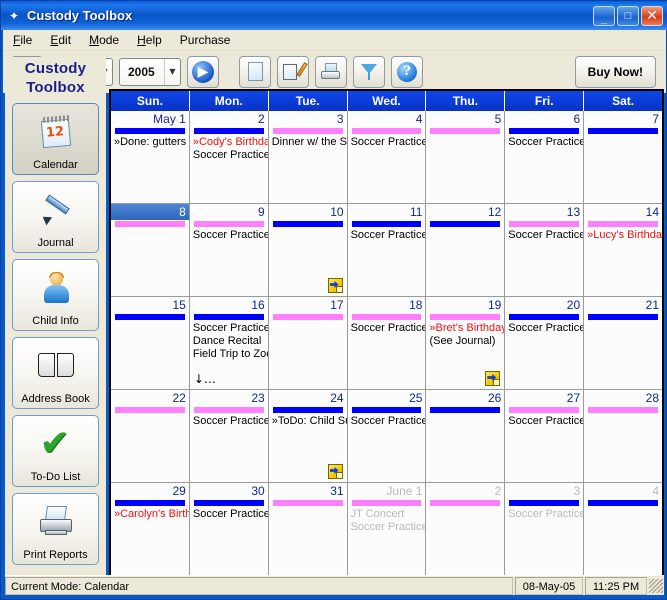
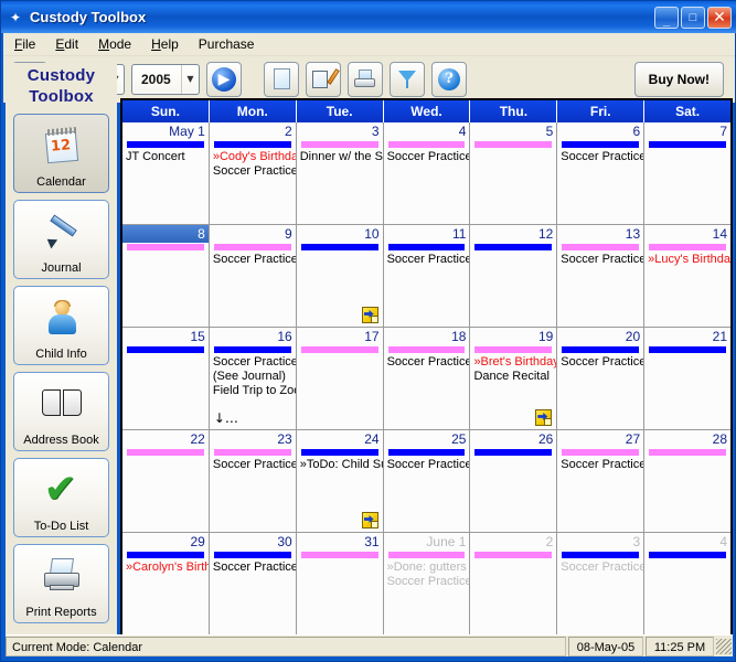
  ✦
  Custody Toolbox
  _
  □
  ✕
  File
  Edit
  Mode
  Help
  Purchase
  2005
  ▼
  ▶
  ?
  Buy Now!
  Custody
  Toolbox
  Calendar
  Journal
  Child Info
  Address Book
  ✔
  To-Do List
  Print Reports
  Sun.
  Mon.
  Tue.
  Wed.
  Thu.
  Fri.
  Sat.
  May 1
- »Done: gutters
+ JT Concert
  2
  »Cody's Birthda
  Soccer Practice
  3
  Dinner w/ the S
  4
  Soccer Practice
  5
  6
  Soccer Practice
  7
  8
  9
  Soccer Practice
  10
  11
  Soccer Practice
  12
  13
  Soccer Practice
  14
  »Lucy's Birthda
  15
  16
  Soccer Practice
- Dance Recital
+ (See Journal)
  Field Trip to Zo
  ↓…
  17
  18
  Soccer Practice
  19
  »Bret's Birthday
- (See Journal)
+ Dance Recital
  20
  Soccer Practice
  21
  22
  23
  Soccer Practice
  24
  25
  Soccer Practice
  26
  27
  Soccer Practice
  28
  29
  »Carolyn's Birth
  30
  Soccer Practice
  31
  June 1
- JT Concert
+ »Done: gutters
  Soccer Practice
  2
  3
  Soccer Practice
  4
  Current Mode: Calendar
  08-May-05
  11:25 PM
